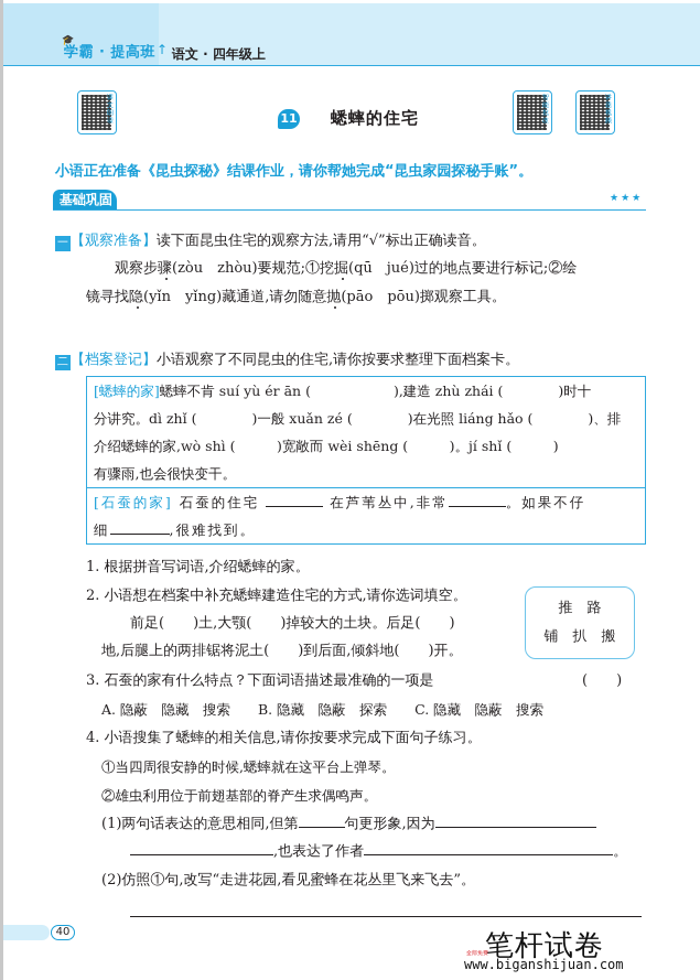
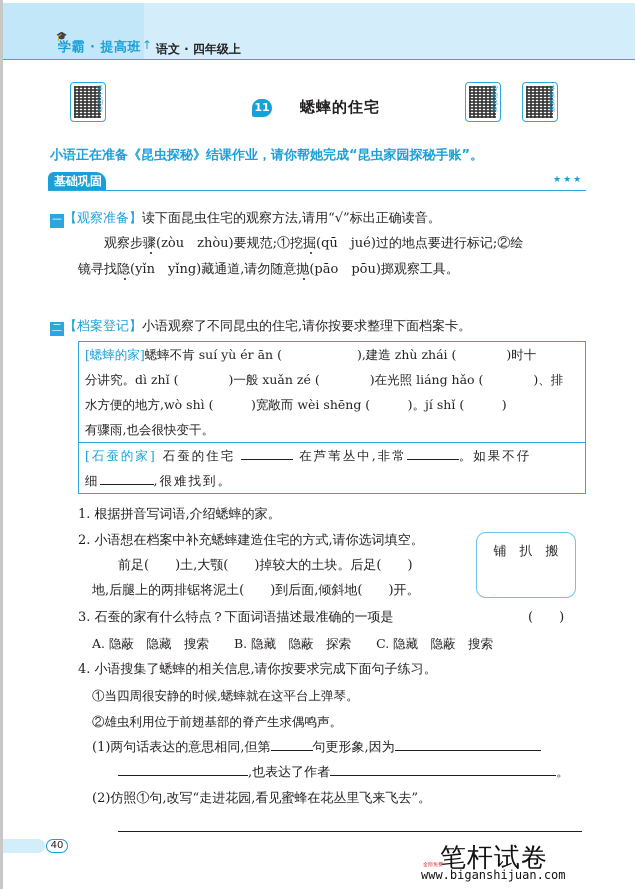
  🎓
  学霸 · 提高班
  ↑
  语文 · 四年级上
  11
  蟋蟀的住宅
  小语正在准备《昆虫探秘》结课作业，请你帮她完成“昆虫家园探秘手账”。
  基础巩固
  ★★★
  一 【观察准备】读下面昆虫住宅的观察方法,请用“√”标出正确读音。
  观察步骤(zòu zhòu)要规范;①挖掘(qū jué)过的地点要进行标记;②绘
  镜寻找隐(yǐn yǐng)藏通道,请勿随意抛(pāo pōu)掷观察工具。
  二 【档案登记】小语观察了不同昆虫的住宅,请你按要求整理下面档案卡。
  [蟋蟀的家]蟋蟀不肯 suí yù ér ān ( ),建造 zhù zhái ( )时十
  分讲究。dì zhǐ ( )一般 xuǎn zé ( )在光照 liáng hǎo ( )、排
- 介绍蟋蟀的家,wò shì ( )宽敞而 wèi shēng ( )。jí shǐ ( )
+ 水方便的地方,wò shì ( )宽敞而 wèi shēng ( )。jí shǐ ( )
  有骤雨,也会很快变干。
  [石蚕的家] 石蚕的住宅 在芦苇丛中,非常 。如果不仔
  细 ,很难找到。
  1. 根据拼音写词语,介绍蟋蟀的家。
  2. 小语想在档案中补充蟋蟀建造住宅的方式,请你选词填空。
  前足( )土,大颚( )掉较大的土块。后足( )
  地,后腿上的两排锯将泥土( )到后面,倾斜地( )开。
- 推 路
  铺 扒 搬
  3. 石蚕的家有什么特点？下面词语描述最准确的一项是
  ( )
  A. 隐蔽 隐藏 搜索 B. 隐藏 隐蔽 探索 C. 隐藏 隐蔽 搜索
  4. 小语搜集了蟋蟀的相关信息,请你按要求完成下面句子练习。
  ①当四周很安静的时候,蟋蟀就在这平台上弹琴。
  ②雄虫利用位于前翅基部的脊产生求偶鸣声。
  (1)两句话表达的意思相同,但第 句更形象,因为
  ,也表达了作者 。
  (2)仿照①句,改写“走进花园,看见蜜蜂在花丛里飞来飞去”。
  40
  笔杆试卷
  www.biganshijuan.com
